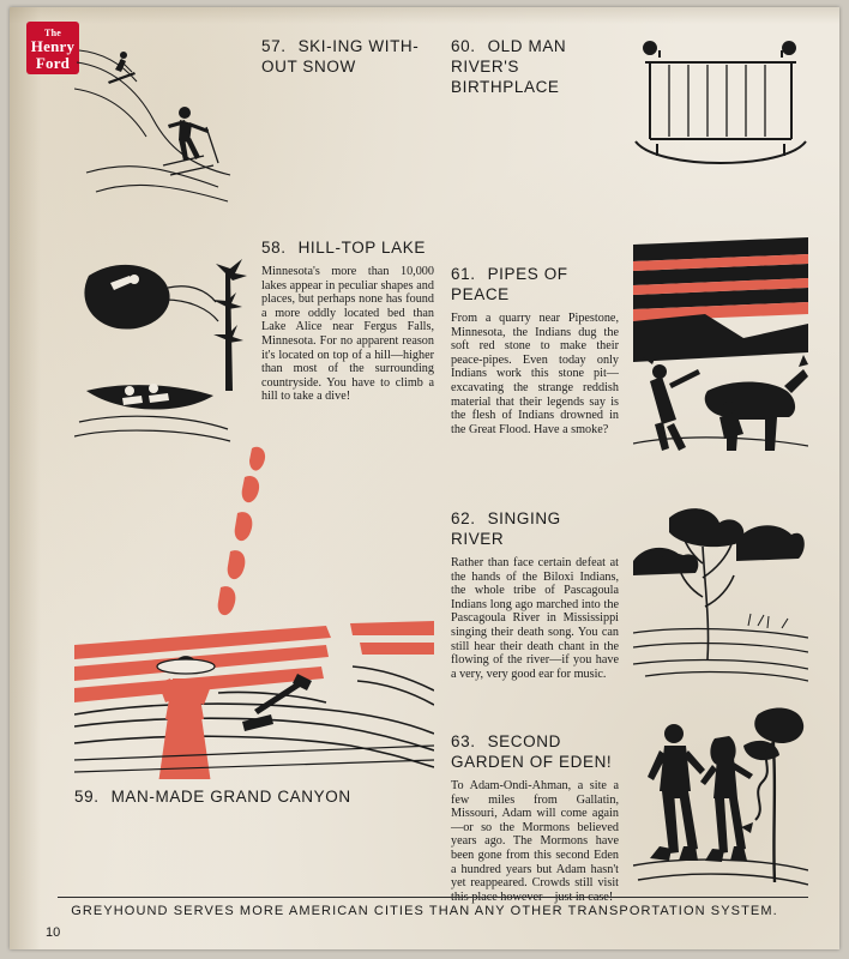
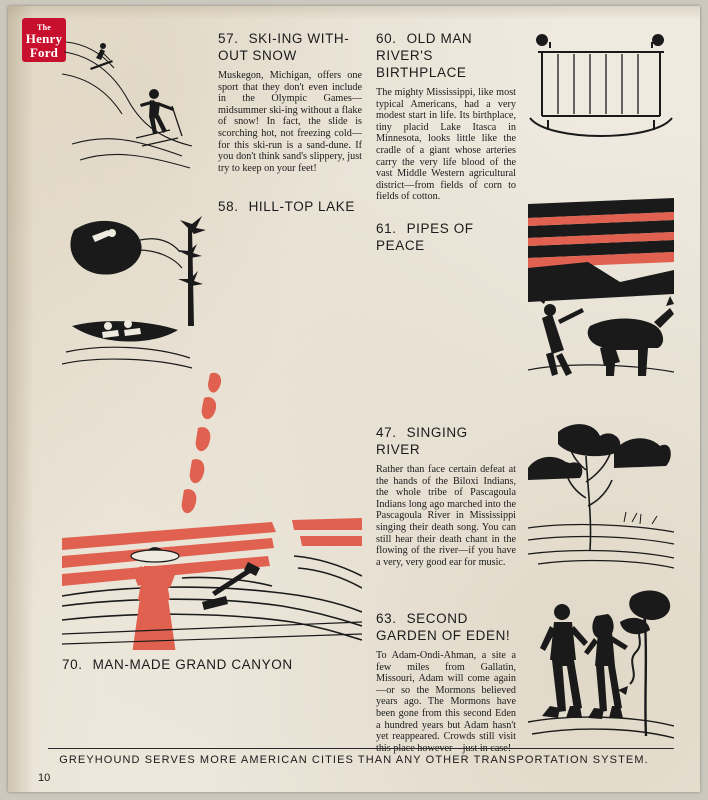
  The
  Henry
  Ford
  57. SKI-ING WITH-OUT SNOW
+ Muskegon, Michigan, offers one sport that they don't even include in the Olympic Games—midsummer ski-ing without a flake of snow! In fact, the slide is scorching hot, not freezing cold—for this ski-run is a sand-dune. If you don't think sand's slippery, just try to keep on your feet!
  58. HILL-TOP LAKE
- Minnesota's more than 10,000 lakes appear in peculiar shapes and places, but perhaps none has found a more oddly located bed than Lake Alice near Fergus Falls, Minnesota. For no apparent reason it's located on top of a hill—higher than most of the surrounding countryside. You have to climb a hill to take a dive!
- 59. MAN-MADE GRAND CANYON
+ 70. MAN-MADE GRAND CANYON
  60. OLD MAN RIVER'S BIRTHPLACE
+ The mighty Mississippi, like most typical Americans, had a very modest start in life. Its birthplace, tiny placid Lake Itasca in Minnesota, looks little like the cradle of a giant whose arteries carry the very life blood of the vast Middle Western agricultural district—from fields of corn to fields of cotton.
  61. PIPES OF PEACE
- From a quarry near Pipestone, Minnesota, the Indians dug the soft red stone to make their peace-pipes. Even today only Indians work this stone pit—excavating the strange reddish material that their legends say is the flesh of Indians drowned in the Great Flood. Have a smoke?
- 62. SINGING RIVER
+ 47. SINGING RIVER
  Rather than face certain defeat at the hands of the Biloxi Indians, the whole tribe of Pascagoula Indians long ago marched into the Pascagoula River in Mississippi singing their death song. You can still hear their death chant in the flowing of the river—if you have a very, very good ear for music.
  63. SECOND GARDEN OF EDEN!
  To Adam-Ondi-Ahman, a site a few miles from Gallatin, Missouri, Adam will come again—or so the Mormons believed years ago. The Mormons have been gone from this second Eden a hundred years but Adam hasn't yet reappeared. Crowds still visit
  GREYHOUND SERVES MORE AMERICAN CITIES THAN ANY OTHER TRANSPORTATION SYSTEM.
  10
